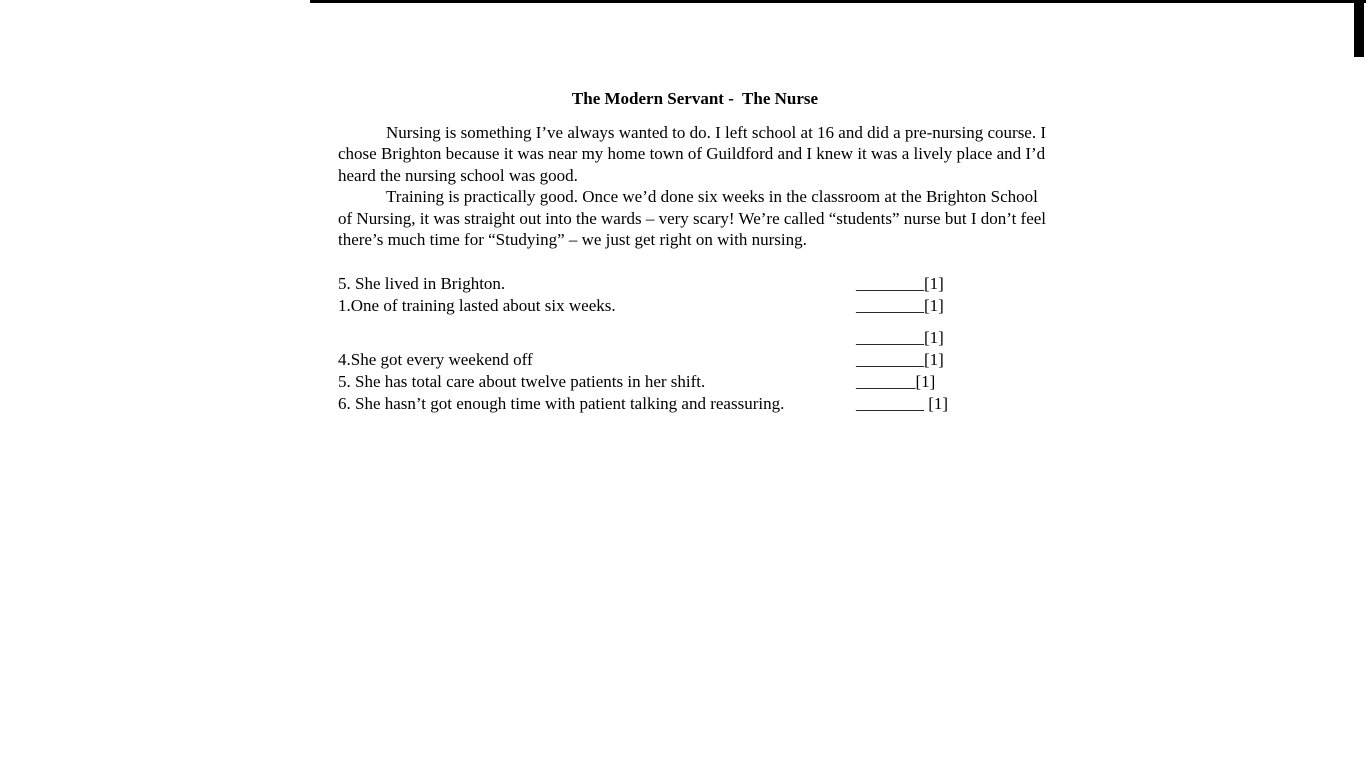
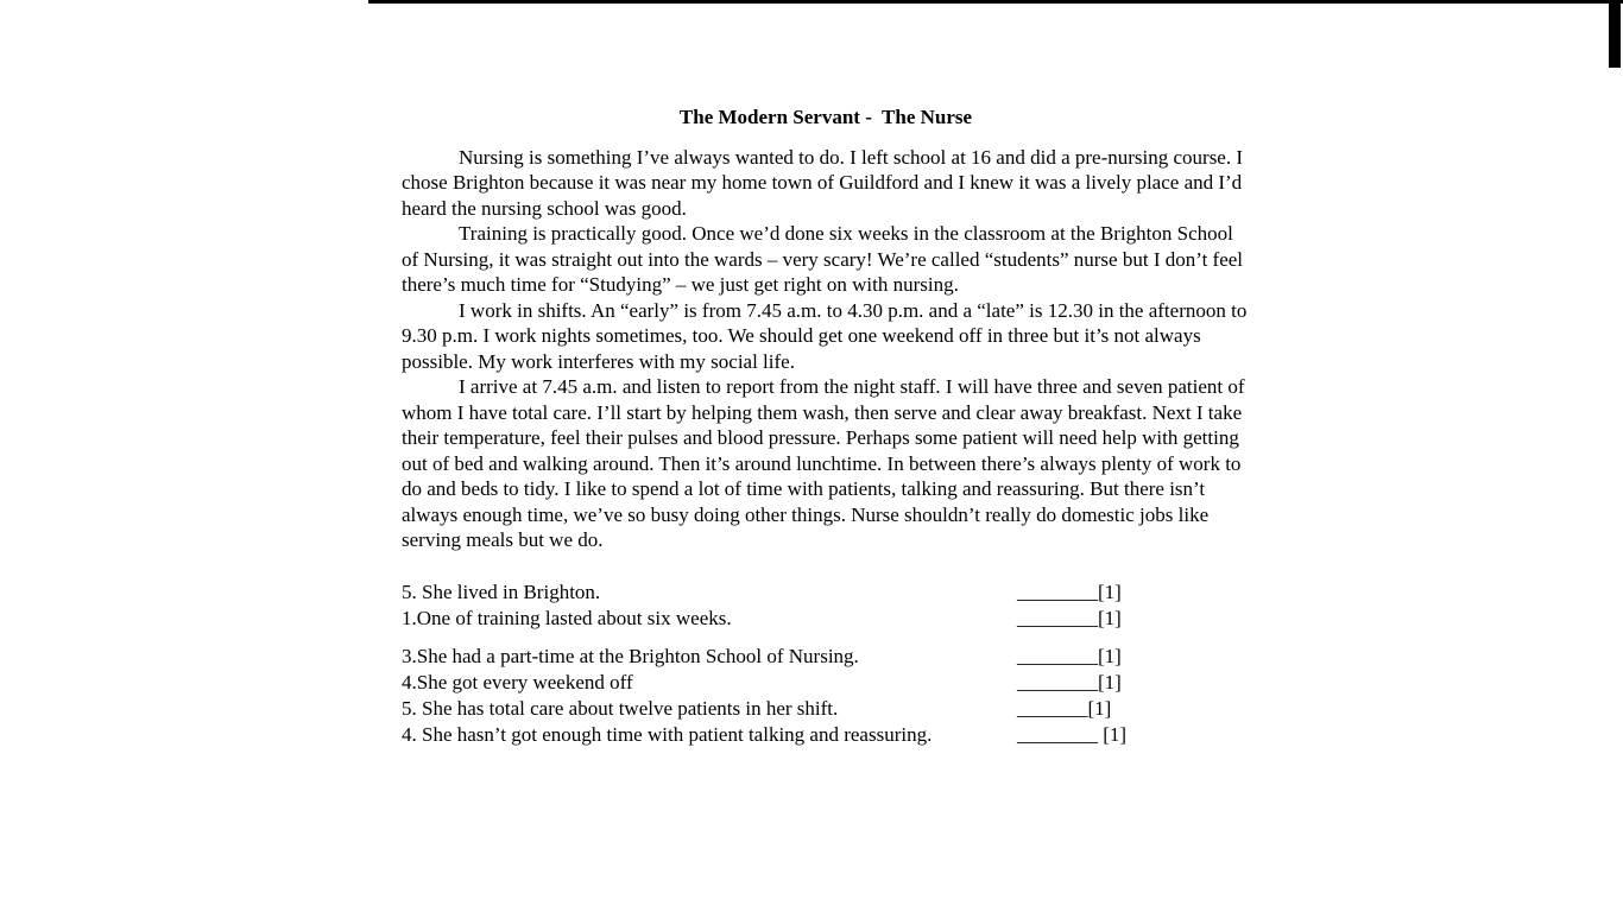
  The Modern Servant - The Nurse
  Nursing is something I’ve always wanted to do. I left school at 16 and did a pre-nursing course. I chose Brighton because it was near my home town of Guildford and I knew it was a lively place and I’d heard the nursing school was good.
  Training is practically good. Once we’d done six weeks in the classroom at the Brighton School of Nursing, it was straight out into the wards – very scary! We’re called “students” nurse but I don’t feel there’s much time for “Studying” – we just get right on with nursing.
+ I work in shifts. An “early” is from 7.45 a.m. to 4.30 p.m. and a “late” is 12.30 in the afternoon to 9.30 p.m. I work nights sometimes, too. We should get one weekend off in three but it’s not always possible. My work interferes with my social life.
+ I arrive at 7.45 a.m. and listen to report from the night staff. I will have three and seven patient of whom I have total care. I’ll start by helping them wash, then serve and clear away breakfast. Next I take their temperature, feel their pulses and blood pressure. Perhaps some patient will need help with getting out of bed and walking around. Then it’s around lunchtime. In between there’s always plenty of work to do and beds to tidy. I like to spend a lot of time with patients, talking and reassuring. But there isn’t always enough time, we’ve so busy doing other things. Nurse shouldn’t really do domestic jobs like serving meals but we do.
  5. She lived in Brighton.
  ________[1]
  1.One of training lasted about six weeks.
  ________[1]
+ 3.She had a part-time at the Brighton School of Nursing.
  ________[1]
  4.She got every weekend off
  ________[1]
  5. She has total care about twelve patients in her shift.
  _______[1]
- 6. She hasn’t got enough time with patient talking and reassuring.
+ 4. She hasn’t got enough time with patient talking and reassuring.
  ________ [1]
